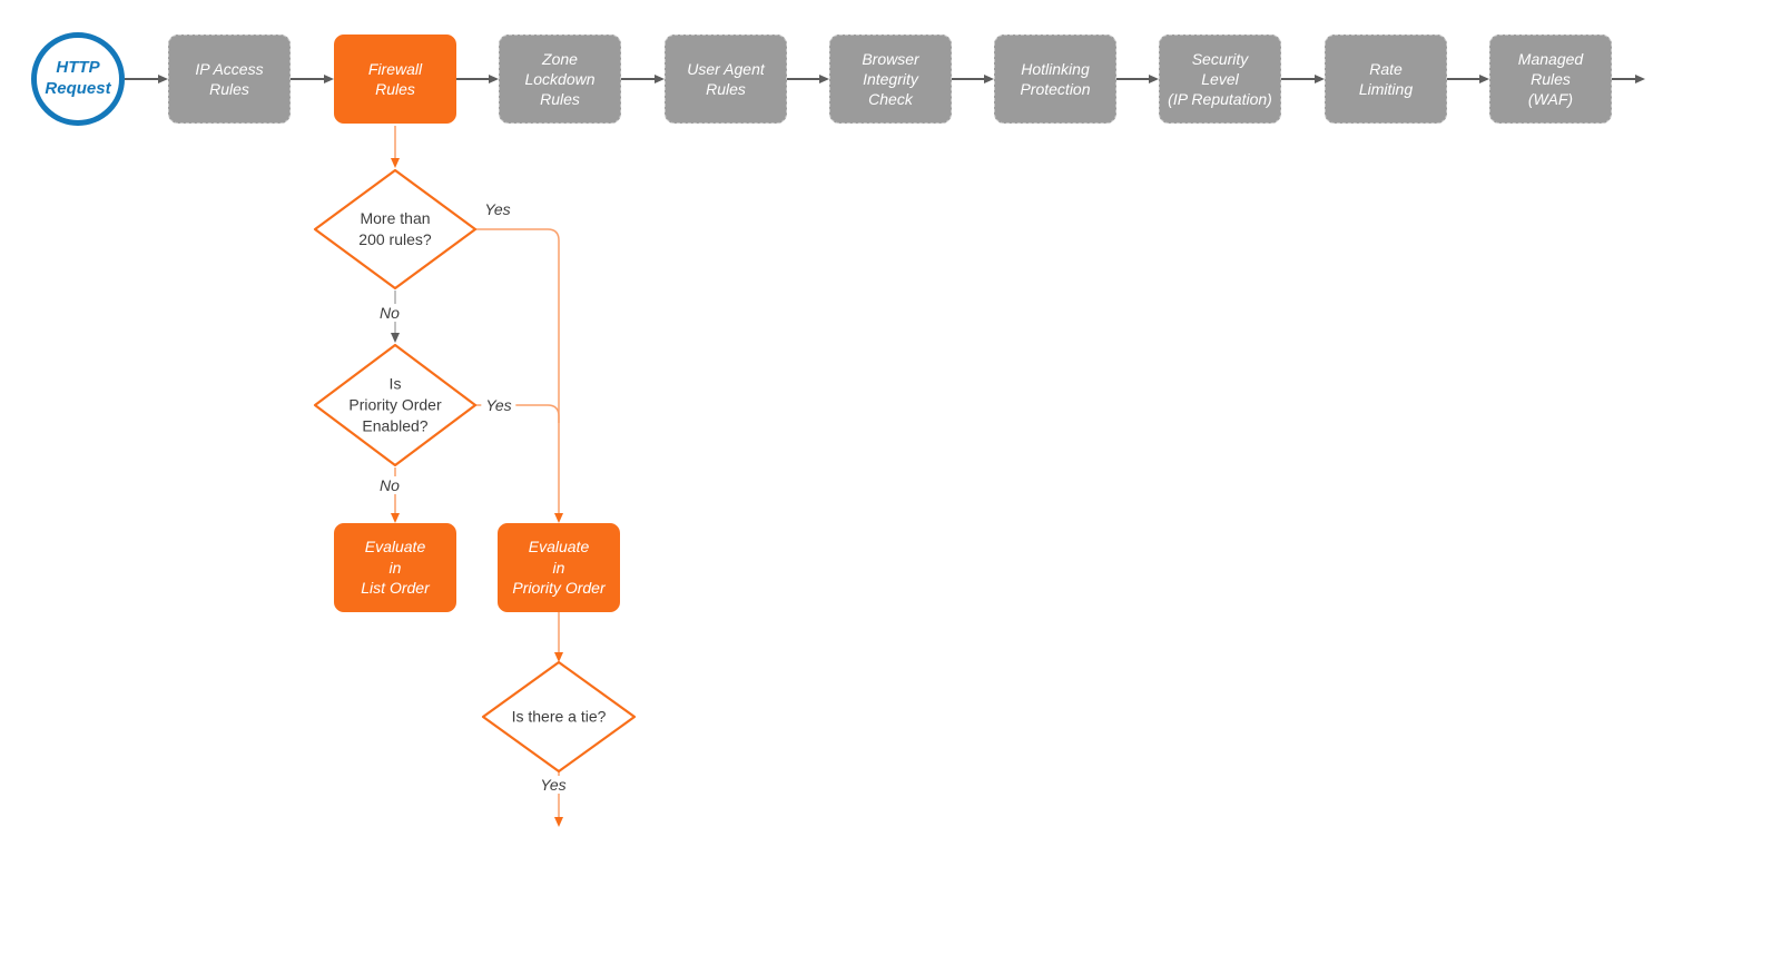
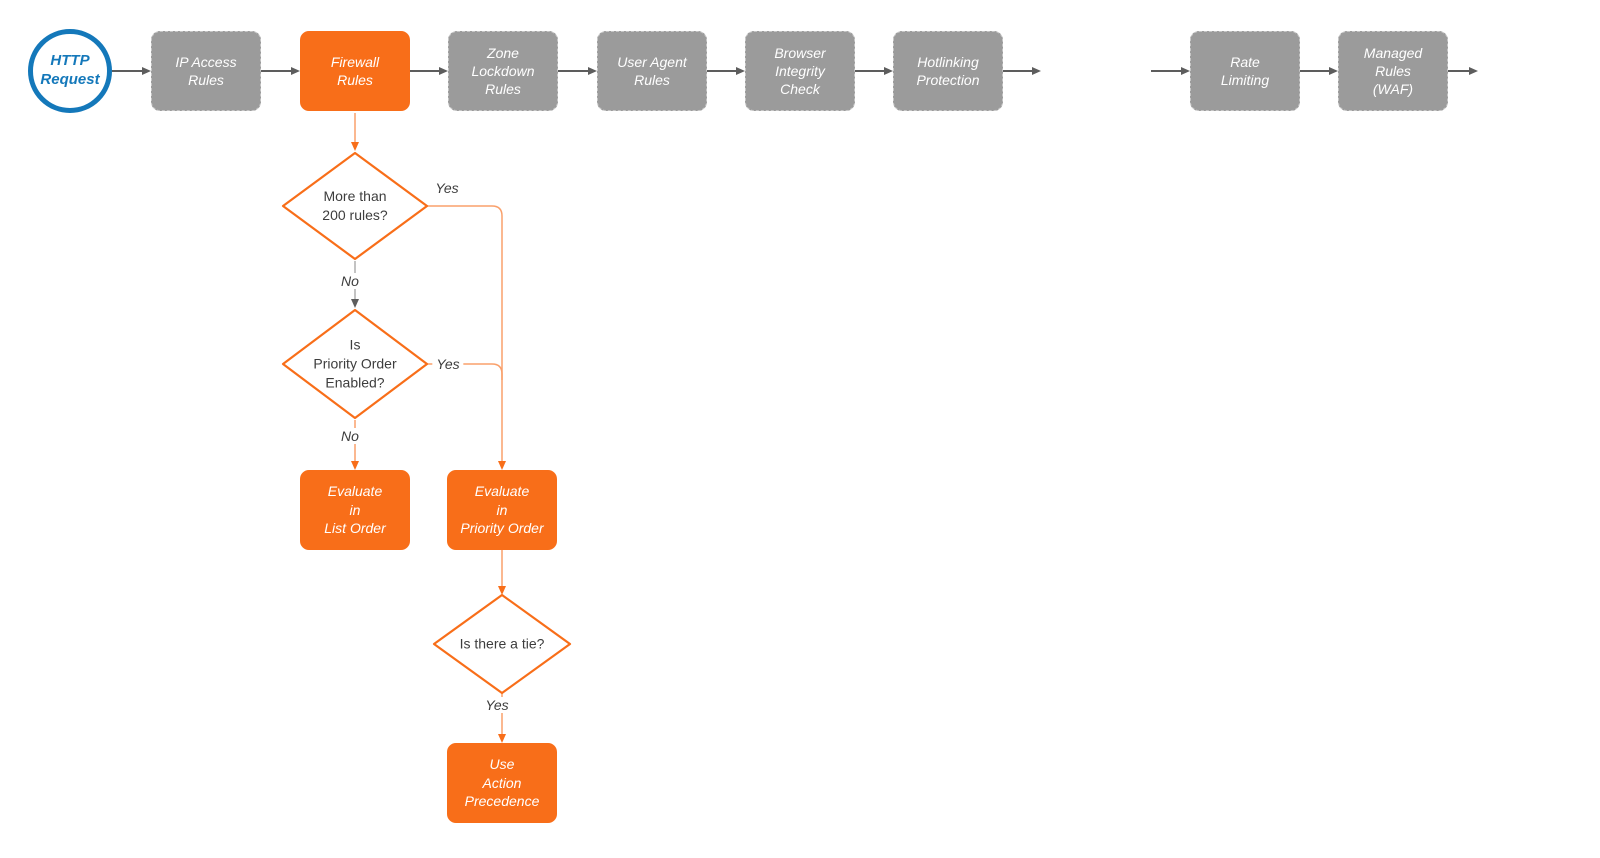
  HTTP
  Request
  IP Access
  Rules
  Firewall
  Rules
  Zone
  Lockdown
  Rules
  User Agent
  Rules
  Browser
  Integrity
  Check
  Hotlinking
  Protection
- Security
- Level
- (IP Reputation)
  Rate
  Limiting
  Managed
  Rules
  (WAF)
  More than
  200 rules?
  Is
  Priority Order
  Enabled?
  Is there a tie?
  Evaluate
  in
  List Order
  Evaluate
  in
  Priority Order
+ Use
+ Action
+ Precedence
  Yes
  No
  Yes
  No
  Yes
